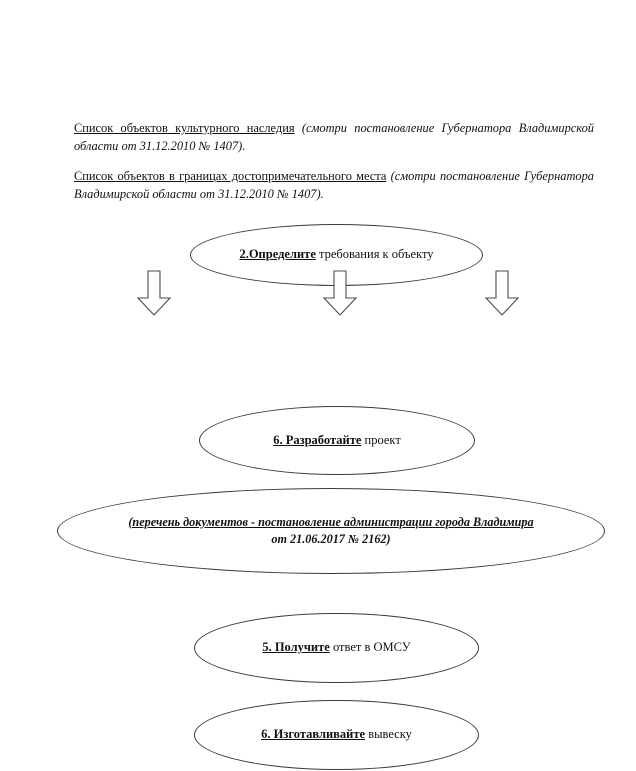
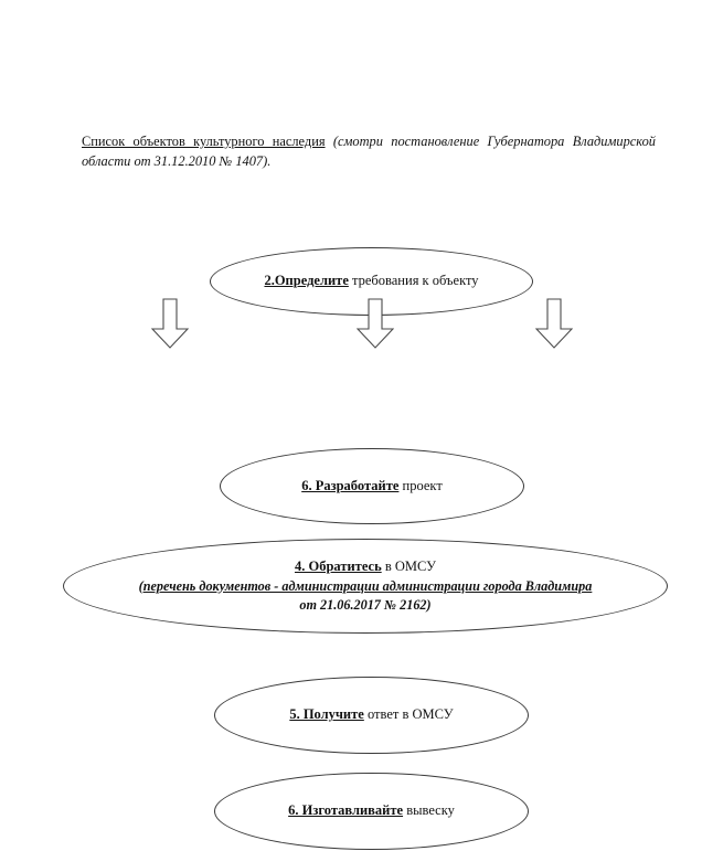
  Список объектов культурного наследия (смотри постановление Губернатора Владимирской области от 31.12.2010 № 1407).
- Список объектов в границах достопримечательного места (смотри постановление Губернатора Владимирской области от 31.12.2010 № 1407).
  2.Определите требования к объекту
  6. Разработайте проект
+ 4. Обратитесь в ОМСУ
- (перечень документов - постановление администрации города Владимира
+ (перечень документов - администрации администрации города Владимира
  от 21.06.2017 № 2162)
  5. Получите ответ в ОМСУ
  6. Изготавливайте вывеску
